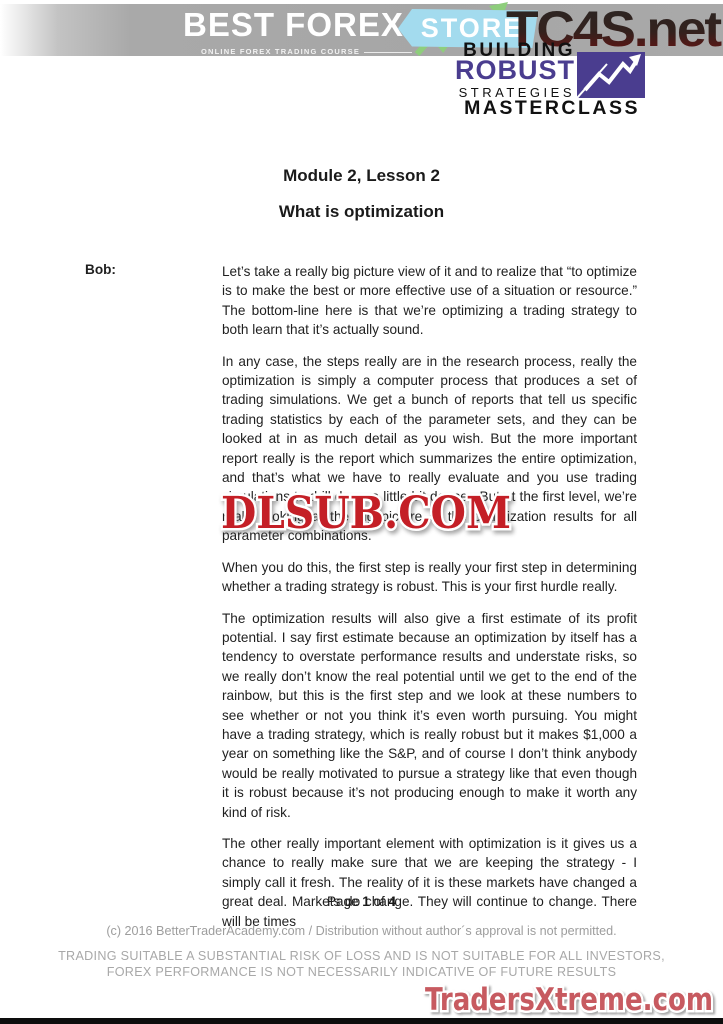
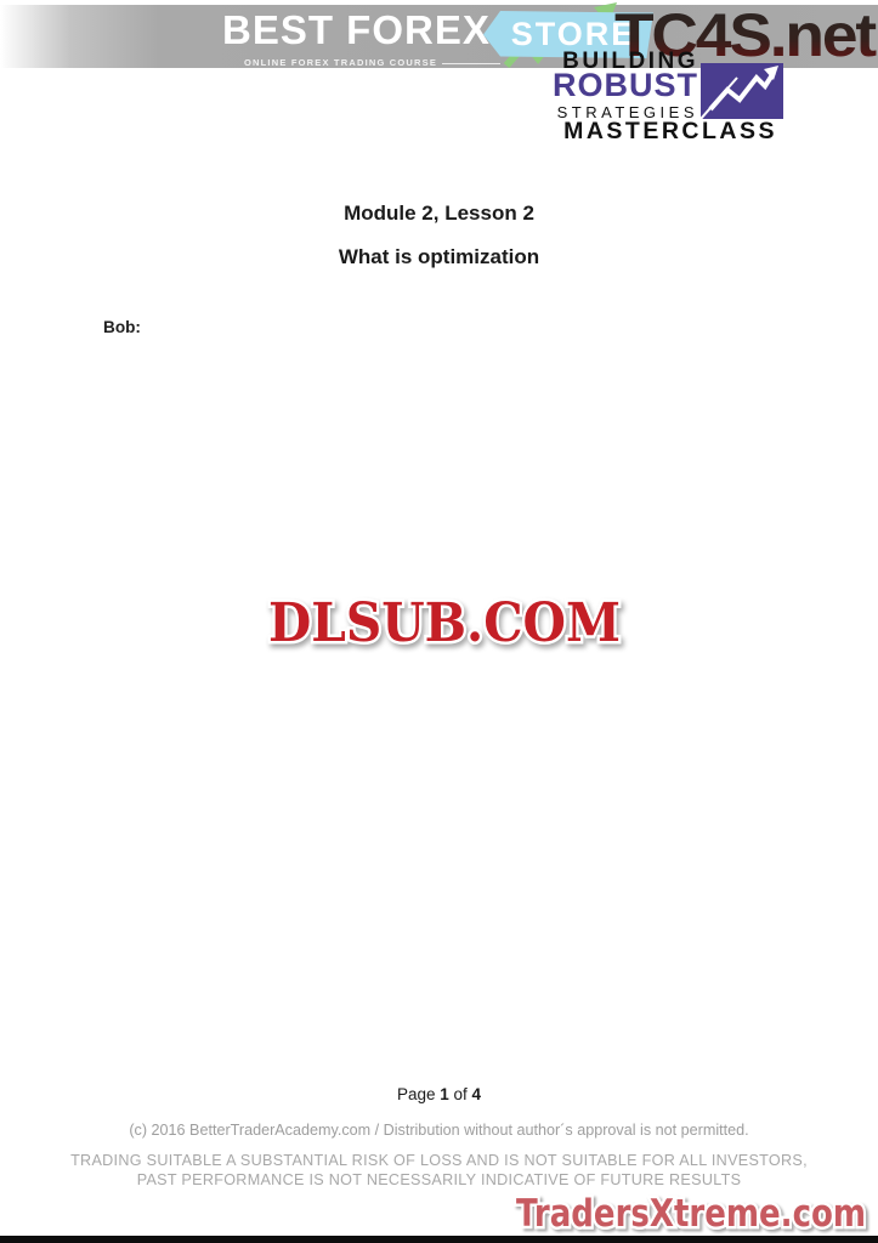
  BEST FOREX
  ONLINE FOREX TRADING COURSE
  STORE
  TC4S.net
  BUILDING
  ROBUST
  STRATEGIES
  MASTERCLASS
  Module 2, Lesson 2
  What is optimization
  Bob:
- Let’s take a really big picture view of it and to realize that “to optimize is to make the best or more effective use of a situation or resource.” The bottom-line here is that we’re optimizing a trading strategy to both learn that it’s actually sound.
- In any case, the steps really are in the research process, really the optimization is simply a computer process that produces a set of trading simulations. We get a bunch of reports that tell us specific trading statistics by each of the parameter sets, and they can be looked at in as much detail as you wish. But the more important report really is the report which summarizes the entire optimization, and that’s what we have to really evaluate and you use trading simulations to drill down a little bit deeper. But at the first level, we’re really looking at the big picture of the optimization results for all parameter combinations.
- When you do this, the first step is really your first step in determining whether a trading strategy is robust. This is your first hurdle really.
- The optimization results will also give a first estimate of its profit potential. I say first estimate because an optimization by itself has a tendency to overstate performance results and understate risks, so we really don’t know the real potential until we get to the end of the rainbow, but this is the first step and we look at these numbers to see whether or not you think it’s even worth pursuing. You might have a trading strategy, which is really robust but it makes $1,000 a year on something like the S&P, and of course I don’t think anybody would be really motivated to pursue a strategy like that even though it is robust because it’s not producing enough to make it worth any kind of risk.
- The other really important element with optimization is it gives us a chance to really make sure that we are keeping the strategy - I simply call it fresh. The reality of it is these markets have changed a great deal. Markets do change. They will continue to change. There will be times
  DLSUB.COM
  TradersXtreme.com
  Page 1 of 4
  (c) 2016 BetterTraderAcademy.com / Distribution without author´s approval is not permitted.
  TRADING SUITABLE A SUBSTANTIAL RISK OF LOSS AND IS NOT SUITABLE FOR ALL INVESTORS,
- FOREX PERFORMANCE IS NOT NECESSARILY INDICATIVE OF FUTURE RESULTS
+ PAST PERFORMANCE IS NOT NECESSARILY INDICATIVE OF FUTURE RESULTS
